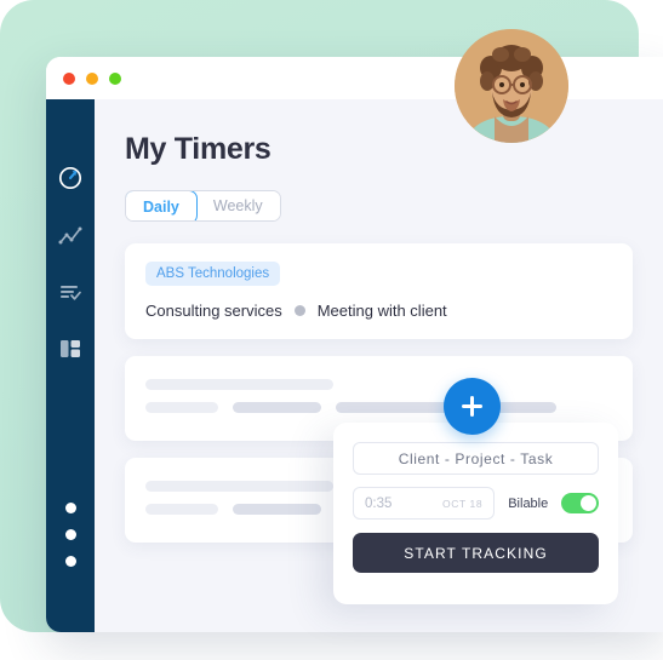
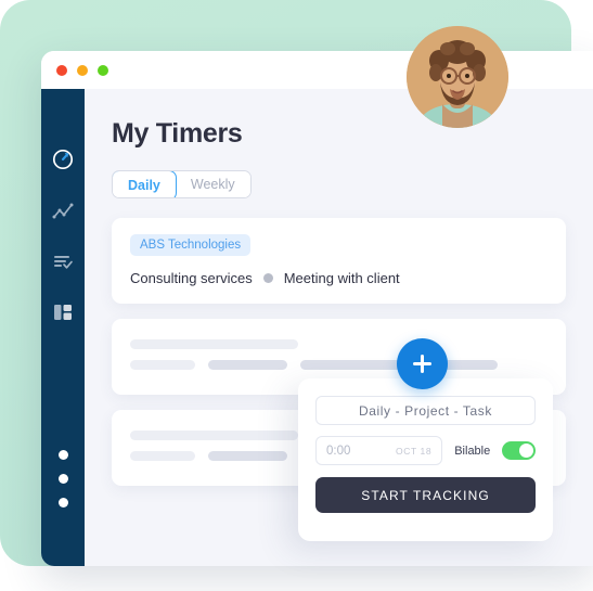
  My Timers
  Daily
  Weekly
  ABS Technologies
  Consulting services
  Meeting with client
- Client - Project - Task
+ Daily - Project - Task
- 0:35
+ 0:00
  OCT 18
  Bilable
  START TRACKING
